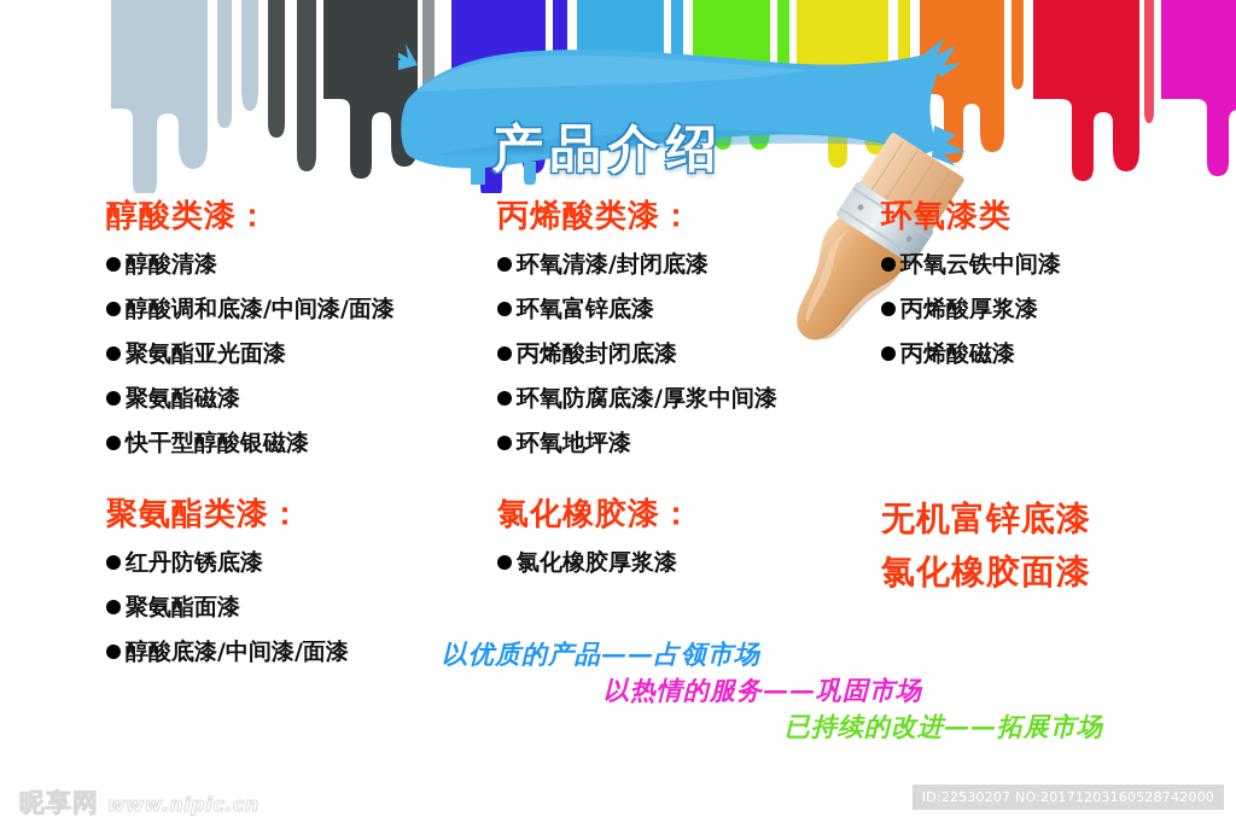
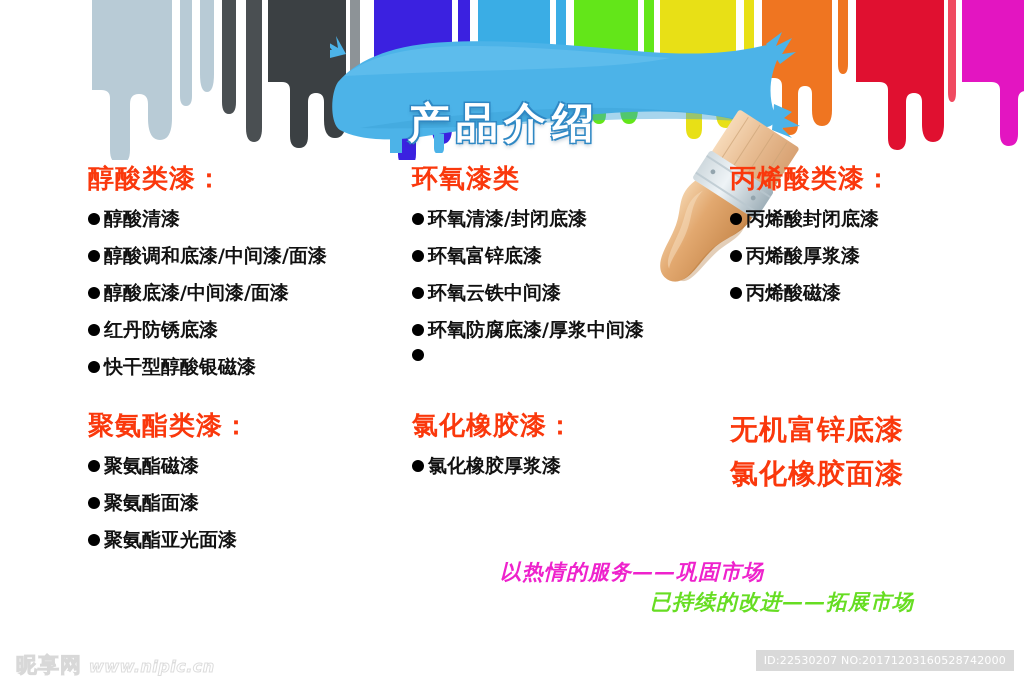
  产品介绍
  醇酸类漆：
  醇酸清漆
  醇酸调和底漆/中间漆/面漆
- 聚氨酯亚光面漆
+ 醇酸底漆/中间漆/面漆
- 聚氨酯磁漆
+ 红丹防锈底漆
  快干型醇酸银磁漆
- 丙烯酸类漆：
+ 环氧漆类
  环氧清漆/封闭底漆
  环氧富锌底漆
- 丙烯酸封闭底漆
+ 环氧云铁中间漆
  环氧防腐底漆/厚浆中间漆
- 环氧地坪漆
- 环氧漆类
+ 丙烯酸类漆：
- 环氧云铁中间漆
+ 丙烯酸封闭底漆
  丙烯酸厚浆漆
  丙烯酸磁漆
  聚氨酯类漆：
- 红丹防锈底漆
+ 聚氨酯磁漆
  聚氨酯面漆
- 醇酸底漆/中间漆/面漆
+ 聚氨酯亚光面漆
  氯化橡胶漆：
  氯化橡胶厚浆漆
  无机富锌底漆
  氯化橡胶面漆
- 以优质的产品——占领市场
  以热情的服务——巩固市场
  已持续的改进——拓展市场
  昵享网
  www.nipic.cn
  ID:22530207 NO:20171203160528742000
